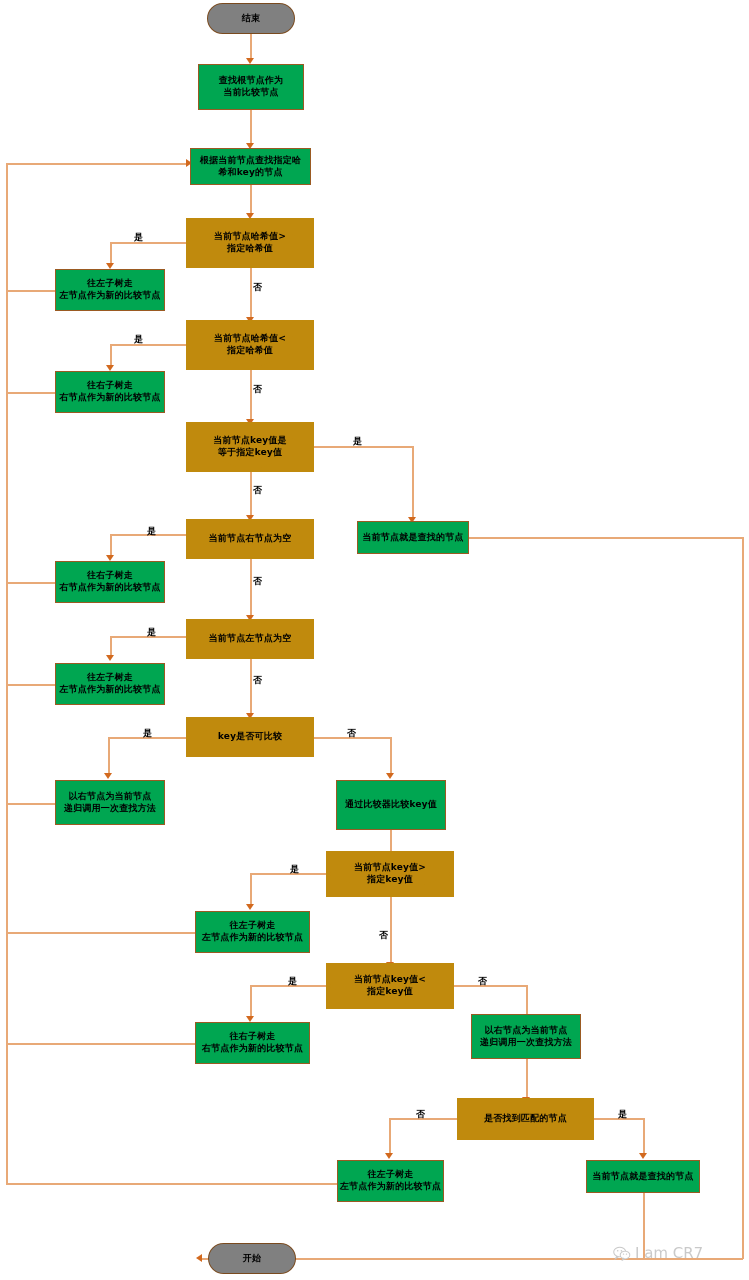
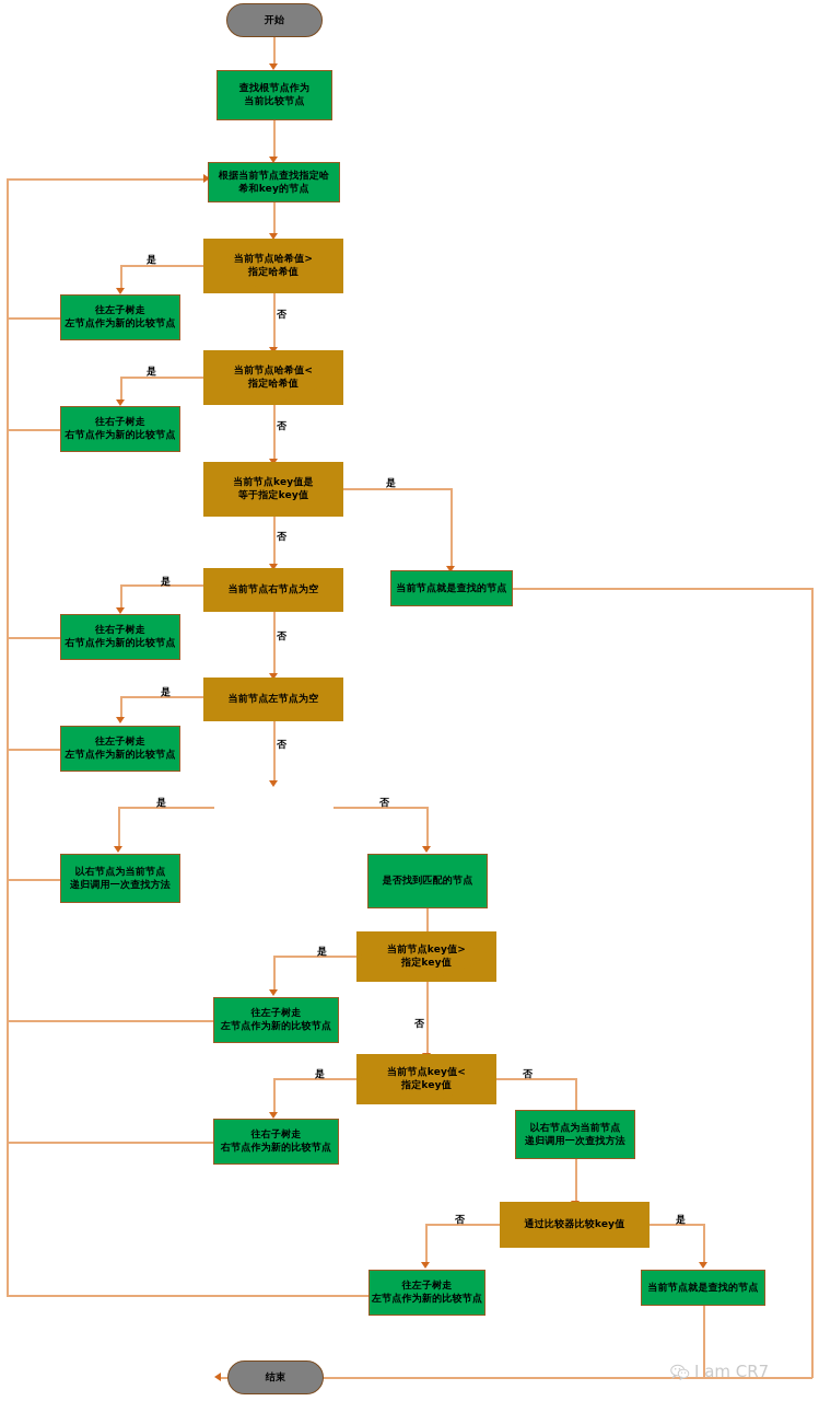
  是
  否
  是
  否
  是
  否
  是
  否
  是
  否
  是
  否
  是
  否
  是
  否
  否
  是
- 结束
+ 开始
  查找根节点作为
  当前比较节点
  根据当前节点查找指定哈
  希和key的节点
  当前节点哈希值>
  指定哈希值
  往左子树走
  左节点作为新的比较节点
  当前节点哈希值<
  指定哈希值
  往右子树走
  右节点作为新的比较节点
  当前节点key值是
  等于指定key值
  当前节点就是查找的节点
  当前节点右节点为空
  往右子树走
  右节点作为新的比较节点
  当前节点左节点为空
  往左子树走
  左节点作为新的比较节点
- key是否可比较
  以右节点为当前节点
  递归调用一次查找方法
- 通过比较器比较key值
+ 是否找到匹配的节点
  当前节点key值>
  指定key值
  往左子树走
  左节点作为新的比较节点
  当前节点key值<
  指定key值
  往右子树走
  右节点作为新的比较节点
  以右节点为当前节点
  递归调用一次查找方法
- 是否找到匹配的节点
+ 通过比较器比较key值
  往左子树走
  左节点作为新的比较节点
  当前节点就是查找的节点
- 开始
+ 结束
  I am CR7
